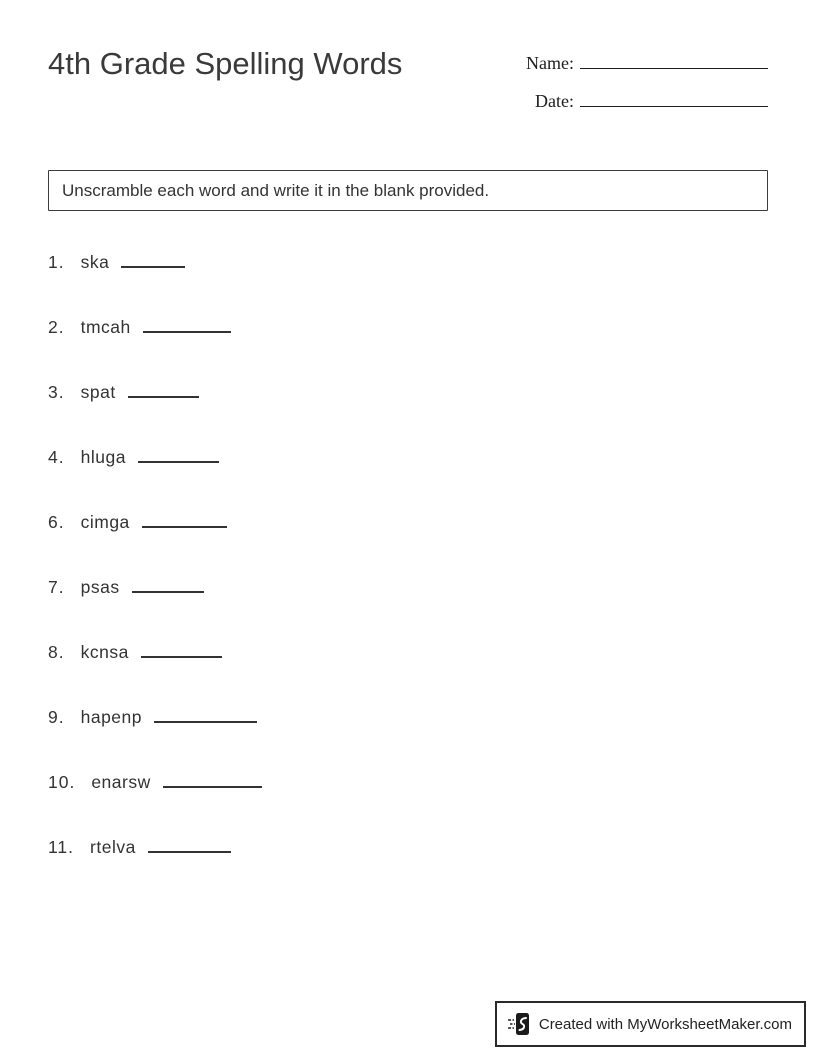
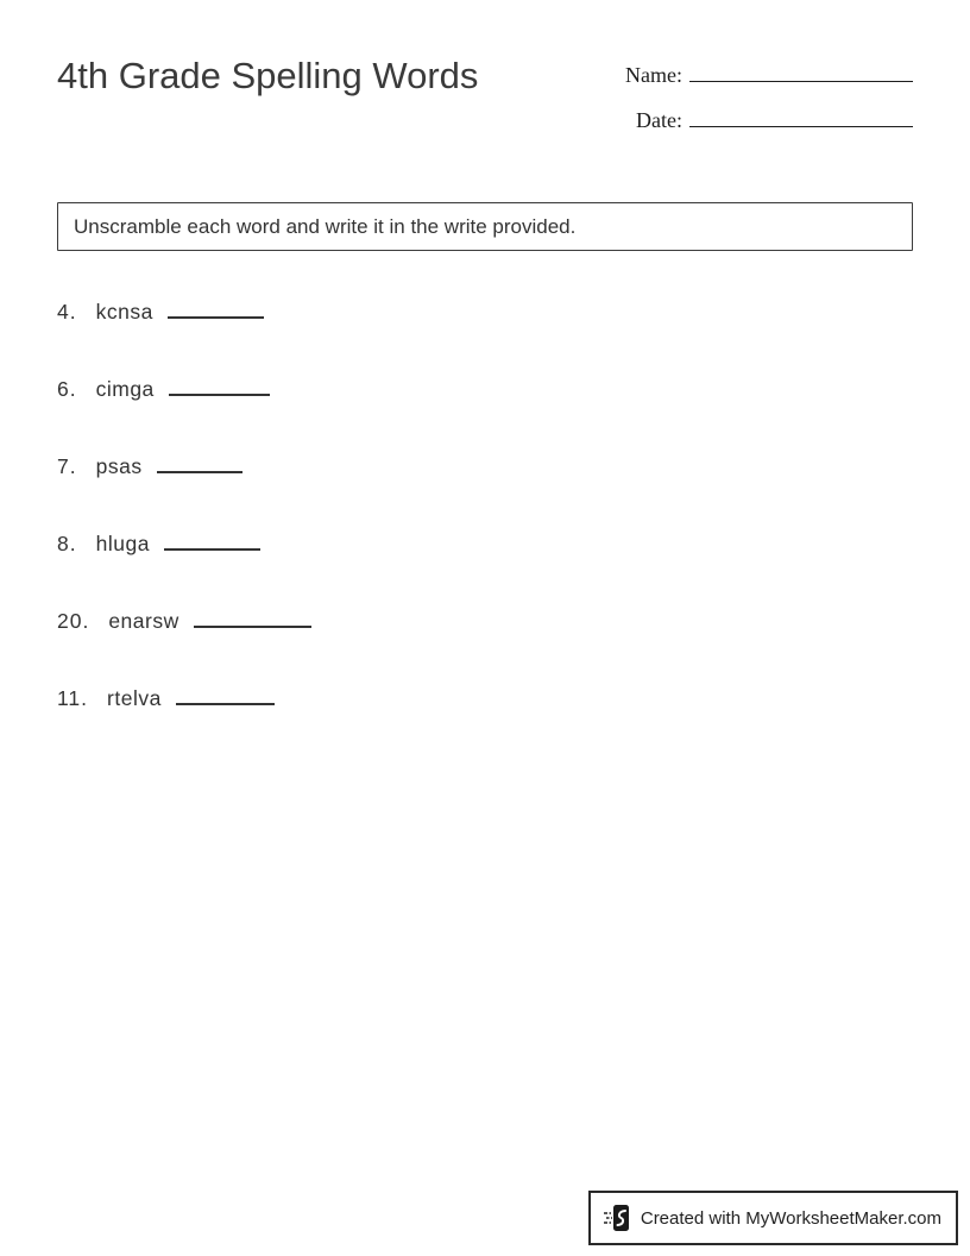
  4th Grade Spelling Words
  Name:
  Date:
- Unscramble each word and write it in the blank provided.
+ Unscramble each word and write it in the write provided.
- 1.
- ska
- 2.
- tmcah
- 3.
- spat
  4.
- hluga
+ kcnsa
  6.
  cimga
  7.
  psas
  8.
- kcnsa
+ hluga
- 9.
- hapenp
- 10.
+ 20.
  enarsw
  11.
  rtelva
  Created with MyWorksheetMaker.com
